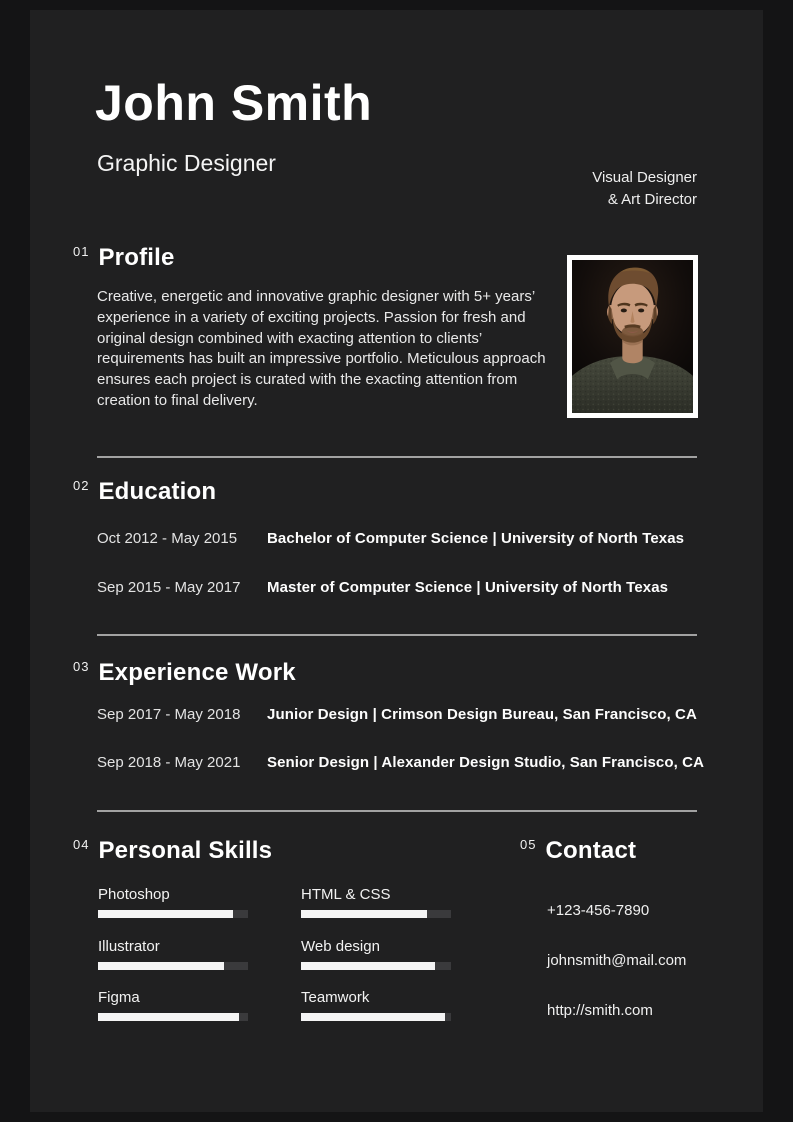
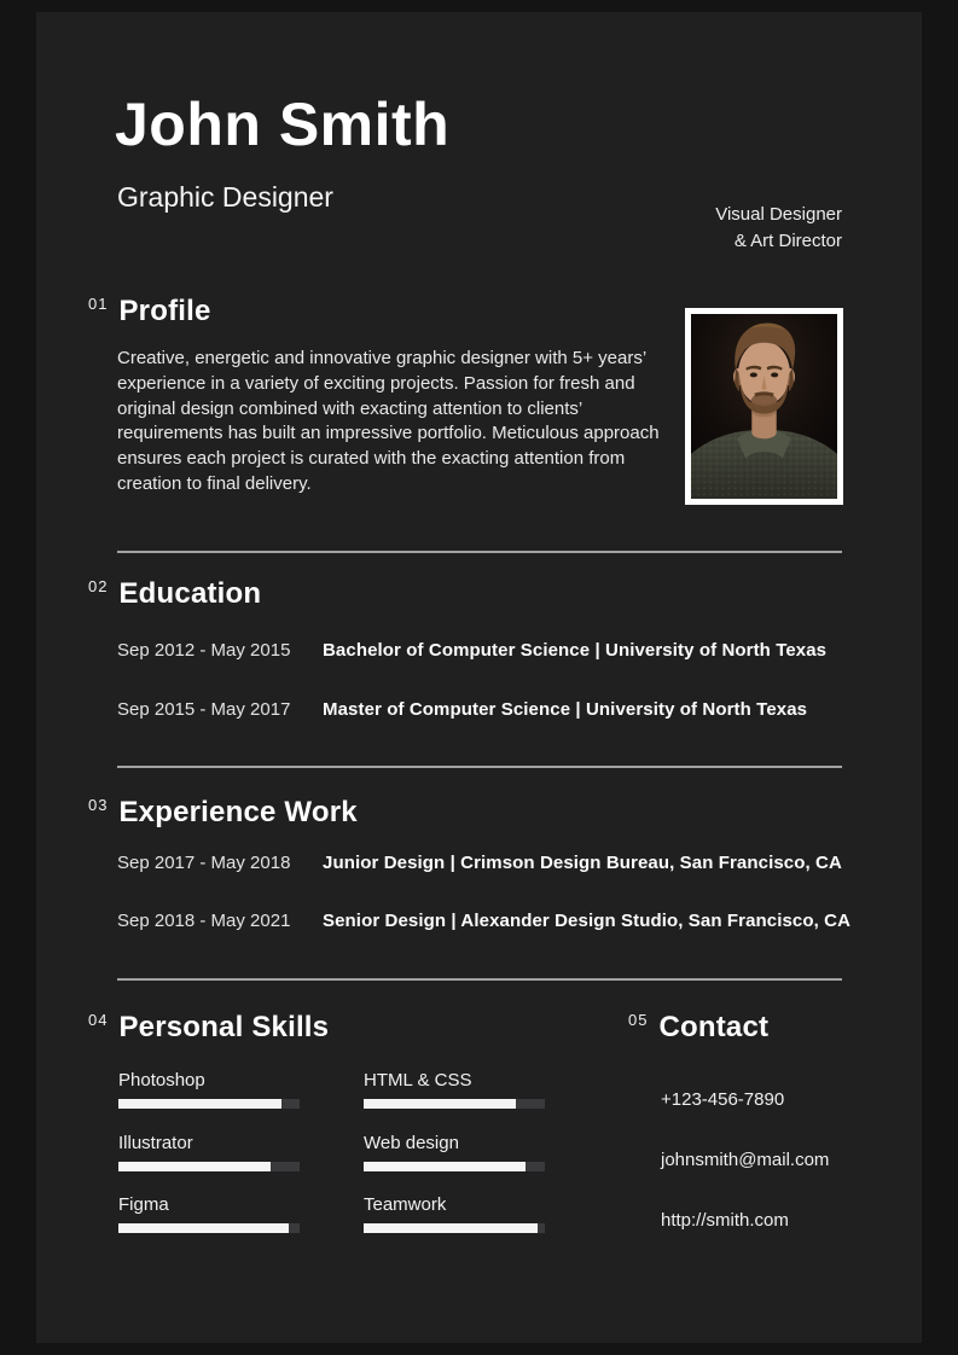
  John Smith
  Graphic Designer
  Visual Designer
  & Art Director
  01
  Profile
  Creative, energetic and innovative graphic designer with 5+ years’ experience in a variety of exciting projects. Passion for fresh and original design combined with exacting attention to clients’ requirements has built an impressive portfolio. Meticulous approach ensures each project is curated with the exacting attention from creation to final delivery.
  02
  Education
- Oct 2012 - May 2015
+ Sep 2012 - May 2015
  Bachelor of Computer Science | University of North Texas
  Sep 2015 - May 2017
  Master of Computer Science | University of North Texas
  03
  Experience Work
  Sep 2017 - May 2018
  Junior Design | Crimson Design Bureau, San Francisco, CA
  Sep 2018 - May 2021
  Senior Design | Alexander Design Studio, San Francisco, CA
  04
  Personal Skills
  Photoshop
  HTML & CSS
  Illustrator
  Web design
  Figma
  Teamwork
  05
  Contact
  +123-456-7890
  johnsmith@mail.com
  http://smith.com
